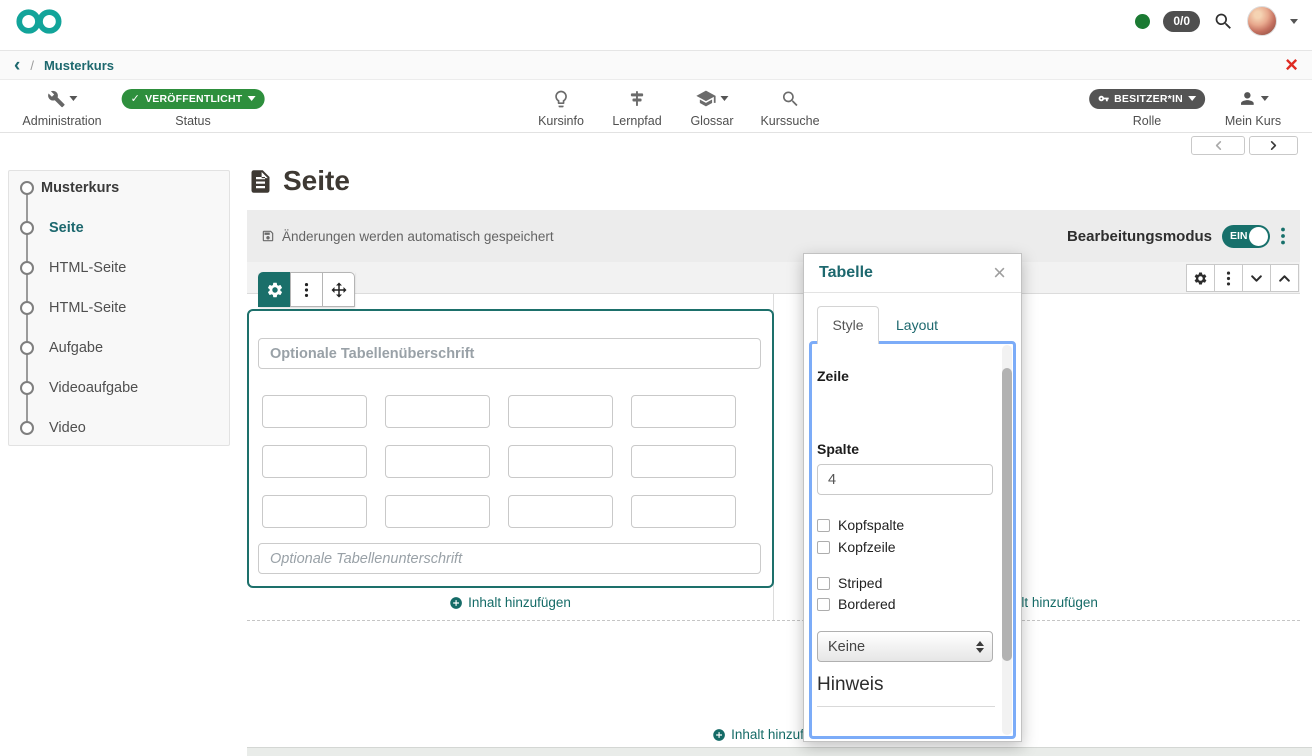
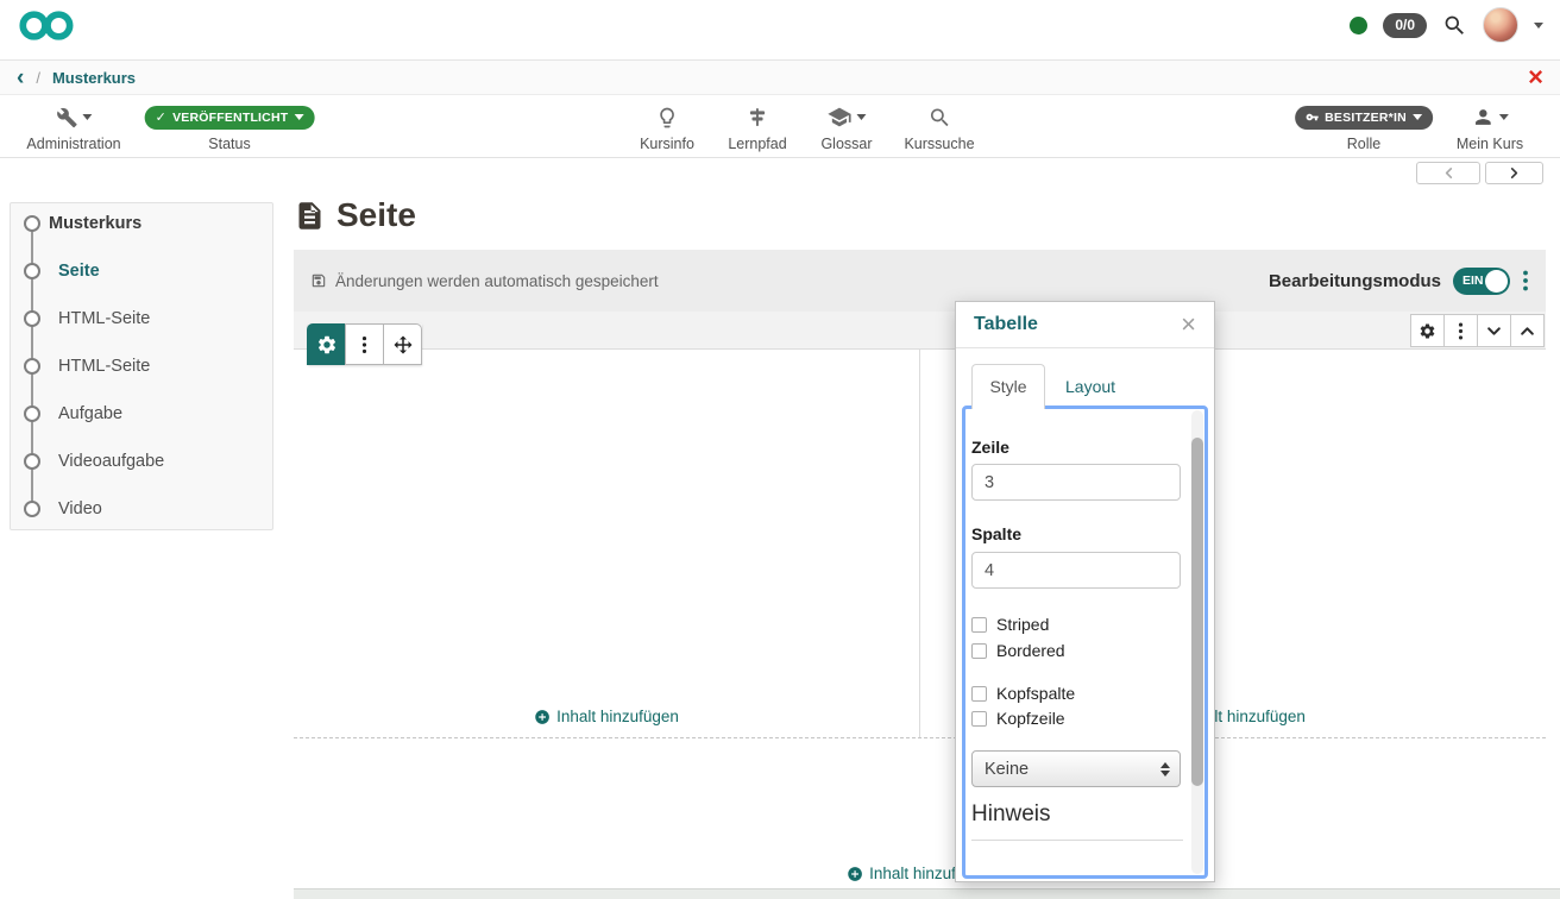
  0/0
  ‹
  /
  Musterkurs
  ×
  Administration
  ✓
  VERÖFFENTLICHT
  Status
  Kursinfo
  Lernpfad
  Glossar
  Kurssuche
  BESITZER*IN
  Rolle
  Mein Kurs
  Musterkurs
  Seite
  HTML-Seite
  HTML-Seite
  Aufgabe
  Videoaufgabe
  Video
  Seite
  Änderungen werden automatisch gespeichert
  Bearbeitungsmodus
  EIN
- Optionale Tabellenüberschrift
- Optionale Tabellenunterschrift
  Inhalt hinzufügen
  lt hinzufügen
  Inhalt hinzuf
  Tabelle
  ×
  Style
  Layout
  Zeile
+ 3
  Spalte
  4
- Kopfspalte
+ Striped
- Kopfzeile
+ Bordered
- Striped
+ Kopfspalte
- Bordered
+ Kopfzeile
  Keine
  Hinweis
